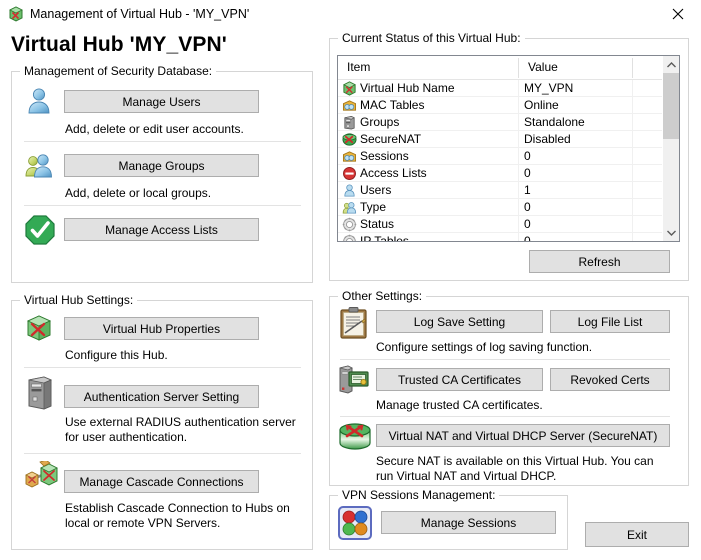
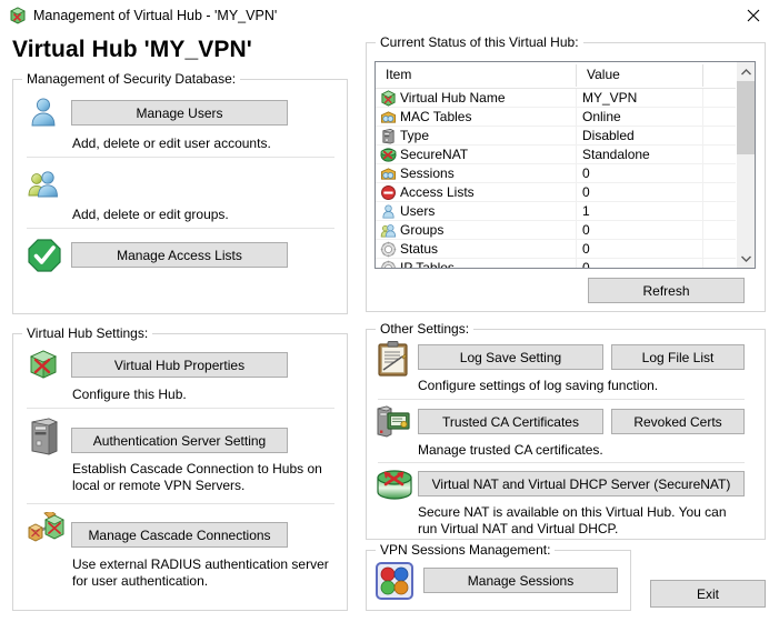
  Management of Virtual Hub - 'MY_VPN'
  Virtual Hub 'MY_VPN'
  Management of Security Database:
  Manage Users
  Add, delete or edit user accounts.
- Manage Groups
- Add, delete or local groups.
+ Add, delete or edit groups.
  Manage Access Lists
  Virtual Hub Settings:
  Virtual Hub Properties
  Configure this Hub.
  Authentication Server Setting
- Use external RADIUS authentication server for user authentication.
+ Establish Cascade Connection to Hubs on local or remote VPN Servers.
  Manage Cascade Connections
- Establish Cascade Connection to Hubs on local or remote VPN Servers.
+ Use external RADIUS authentication server for user authentication.
  Current Status of this Virtual Hub:
  Item
  Value
  Virtual Hub Name
  MY_VPN
  MAC Tables
  Online
- Groups
+ Type
- Standalone
+ Disabled
  SecureNAT
- Disabled
+ Standalone
  Sessions
  0
  Access Lists
  0
  Users
  1
- Type
+ Groups
  0
  Status
  0
  Refresh
  Other Settings:
  Log Save Setting
  Log File List
  Configure settings of log saving function.
  Trusted CA Certificates
  Revoked Certs
  Manage trusted CA certificates.
  Virtual NAT and Virtual DHCP Server (SecureNAT)
  Secure NAT is available on this Virtual Hub. You can run Virtual NAT and Virtual DHCP.
  VPN Sessions Management:
  Manage Sessions
  Exit
